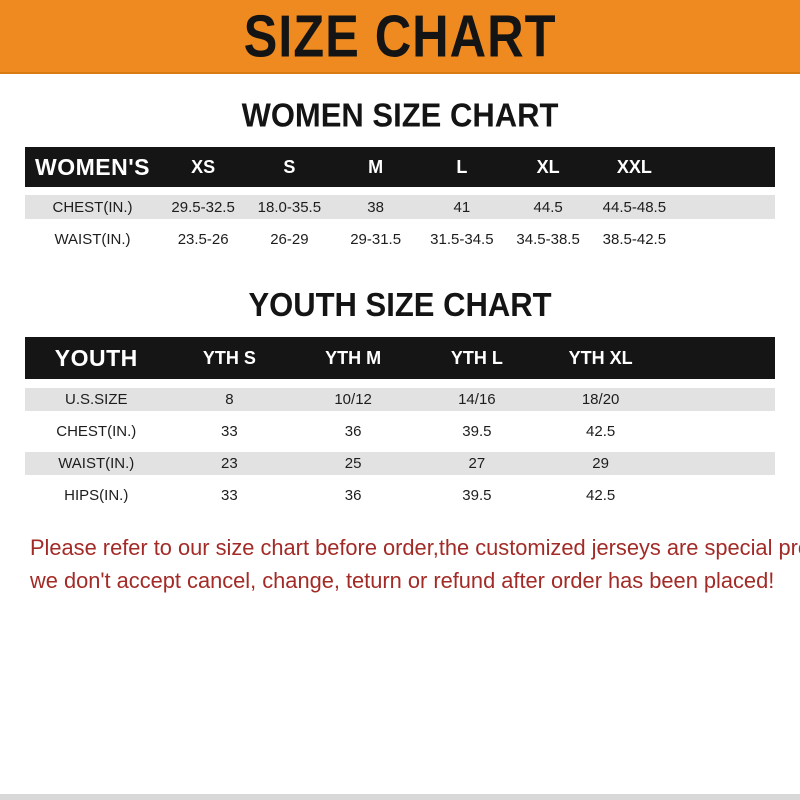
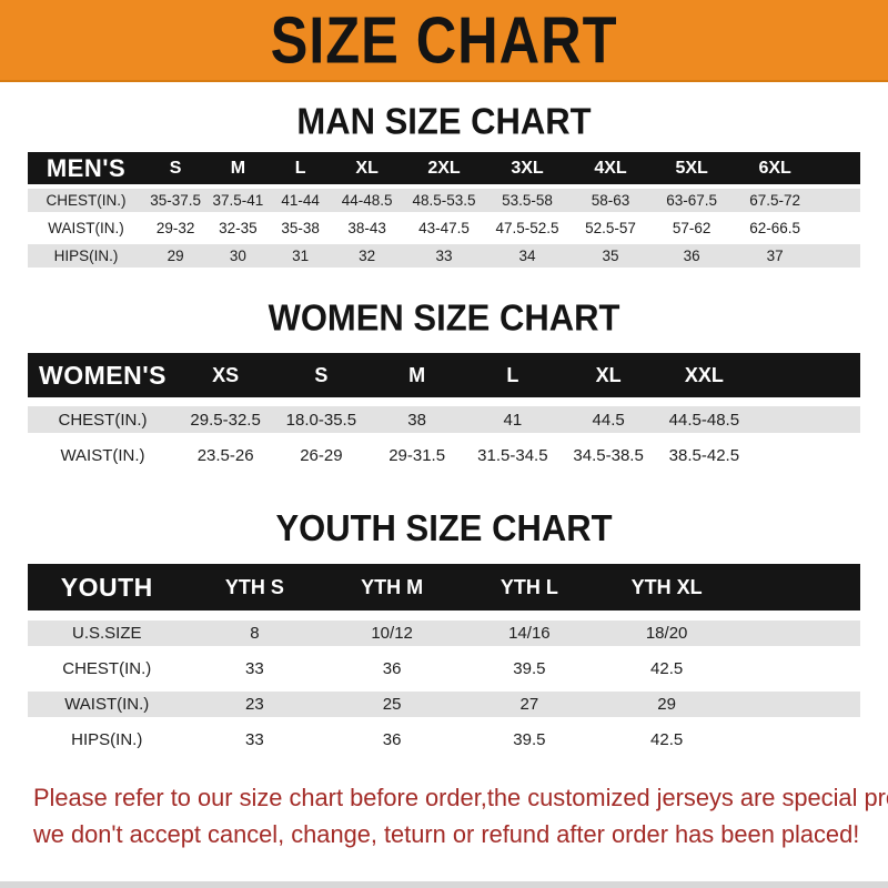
  SIZE CHART
+ MAN SIZE CHART
+ MEN'S	S	M	L	XL	2XL	3XL	4XL	5XL	6XL
+ CHEST(IN.)	35-37.5	37.5-41	41-44	44-48.5	48.5-53.5	53.5-58	58-63	63-67.5	67.5-72
+ WAIST(IN.)	29-32	32-35	35-38	38-43	43-47.5	47.5-52.5	52.5-57	57-62	62-66.5
+ HIPS(IN.)	29	30	31	32	33	34	35	36	37
  WOMEN SIZE CHART
  WOMEN'S	XS	S	M	L	XL	XXL
  CHEST(IN.)	29.5-32.5	18.0-35.5	38	41	44.5	44.5-48.5
  WAIST(IN.)	23.5-26	26-29	29-31.5	31.5-34.5	34.5-38.5	38.5-42.5
  YOUTH SIZE CHART
  YOUTH	YTH S	YTH M	YTH L	YTH XL
  U.S.SIZE	8	10/12	14/16	18/20
  CHEST(IN.)	33	36	39.5	42.5
  WAIST(IN.)	23	25	27	29
  HIPS(IN.)	33	36	39.5	42.5
  Please refer to our size chart before order,the customized jerseys are special pr
  we don't accept cancel, change, teturn or refund after order has been placed!
